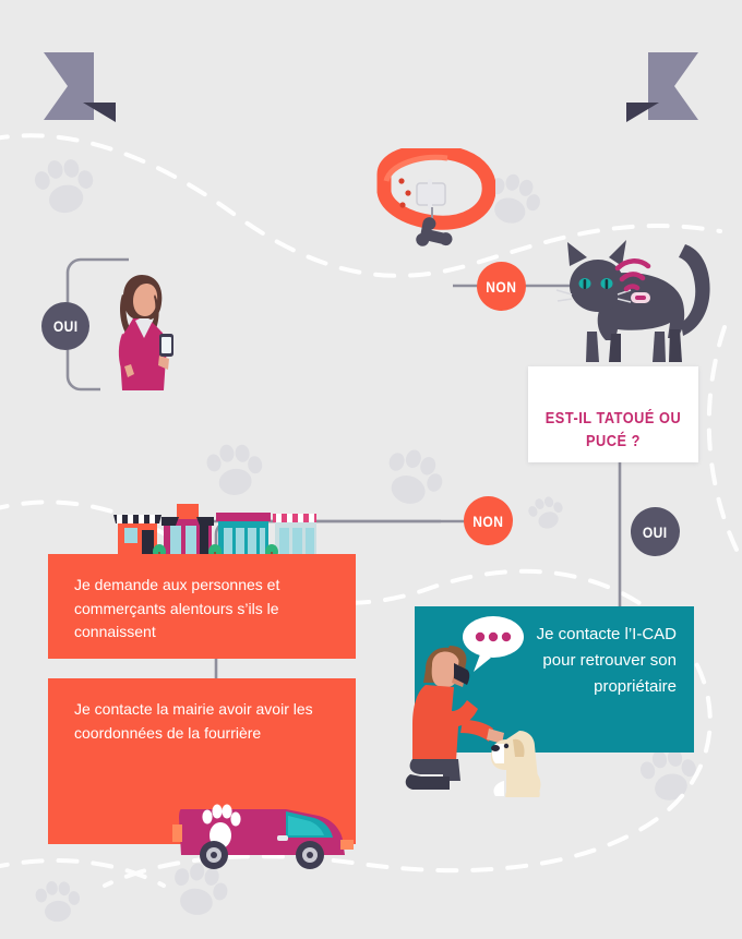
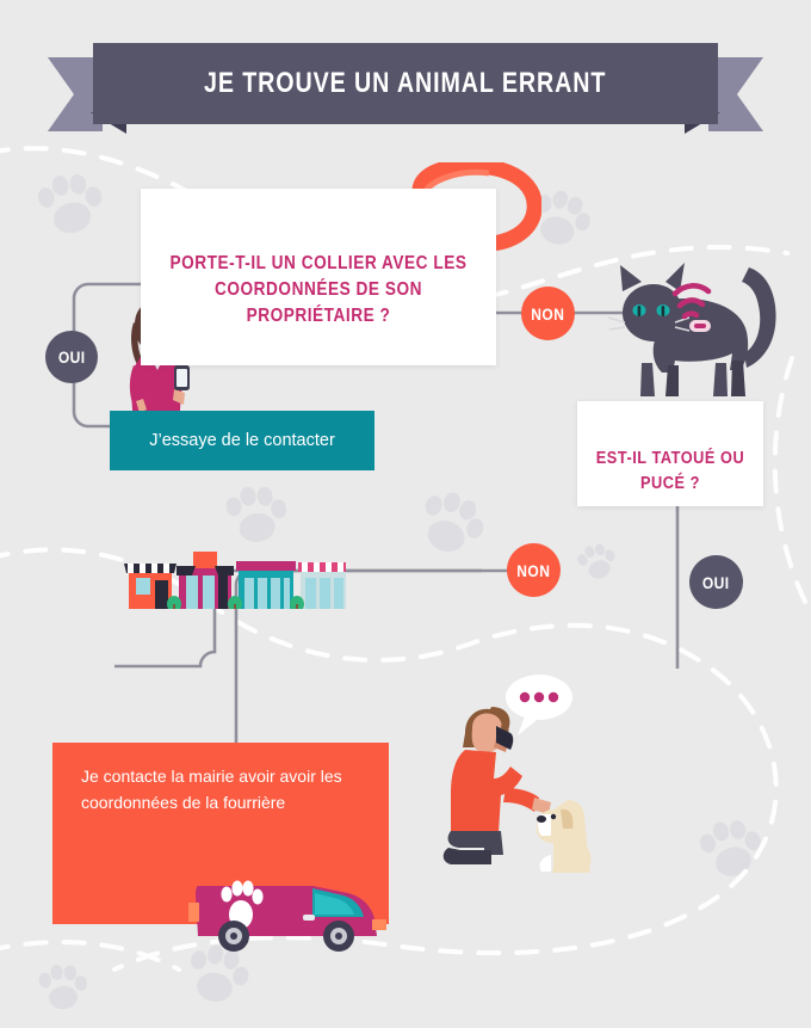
+ JE TROUVE UN ANIMAL ERRANT
+ PORTE-T-IL UN COLLIER AVEC LES COORDONNÉES DE SON PROPRIÉTAIRE ?
  OUI
  NON
+ J’essaye de le contacter
  EST-IL TATOUÉ OU PUCÉ ?
  NON
  OUI
- Je demande aux personnes et commerçants alentours s’ils le connaissent
  Je contacte la mairie avoir avoir les coordonnées de la fourrière
- Je contacte l’I-CAD pour retrouver son propriétaire
